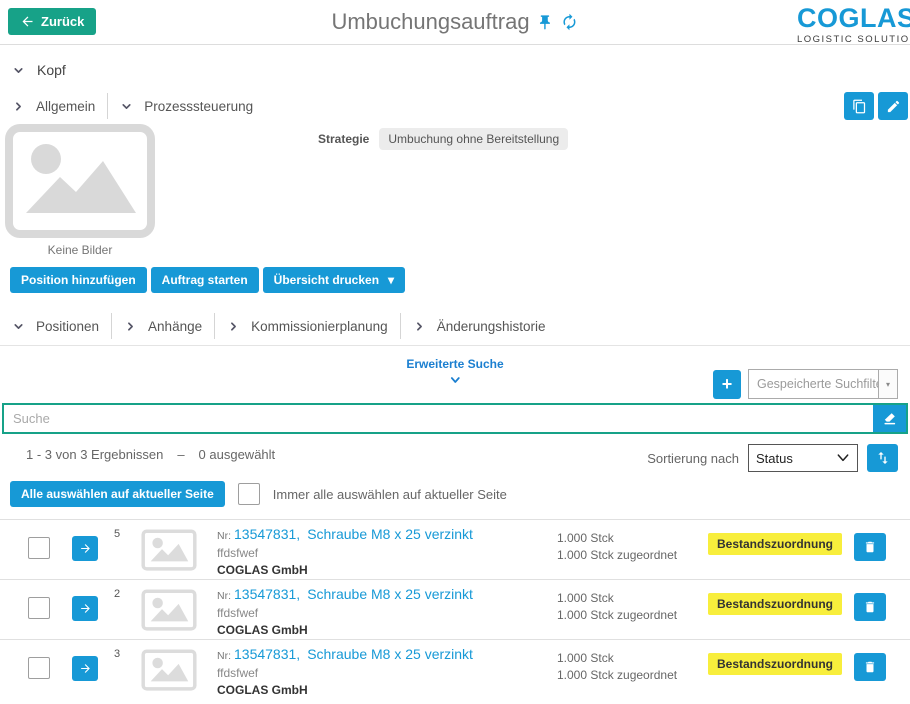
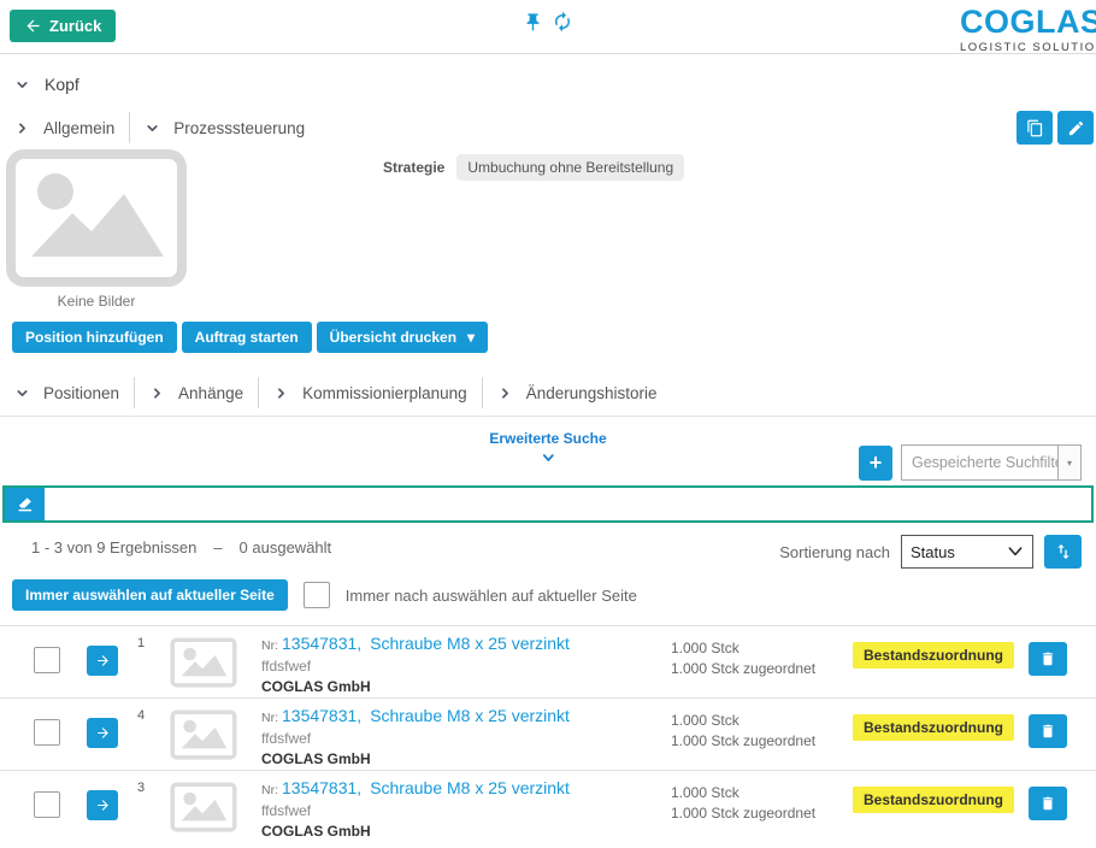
  Zurück
- Umbuchungsauftrag
  COGLAS
  LOGISTIC SOLUTIO
  Kopf
  Allgemein
  Prozesssteuerung
  Keine Bilder
  Strategie
  Umbuchung ohne Bereitstellung
  Position hinzufügen
  Auftrag starten
  Übersicht drucken
  ▾
  Positionen
  Anhänge
  Kommissionierplanung
  Änderungshistorie
  Erweiterte Suche
  +
  Gespeicherte Suchfilt
  ▾
- Suche
- 1 - 3 von 3 Ergebnissen
+ 1 - 3 von 9 Ergebnissen
  –
  0 ausgewählt
  Sortierung nach
  Status
- Alle auswählen auf aktueller Seite
+ Immer auswählen auf aktueller Seite
- Immer alle auswählen auf aktueller Seite
+ Immer nach auswählen auf aktueller Seite
- 5
+ 1
  Nr:
  13547831, Schraube M8 x 25 verzinkt
  ffdsfwef
  COGLAS GmbH
  1.000 Stck
  1.000 Stck zugeordnet
  Bestandszuordnung
- 2
+ 4
  Nr:
  13547831, Schraube M8 x 25 verzinkt
  ffdsfwef
  COGLAS GmbH
  1.000 Stck
  1.000 Stck zugeordnet
  Bestandszuordnung
  3
  Nr:
  13547831, Schraube M8 x 25 verzinkt
  ffdsfwef
  COGLAS GmbH
  1.000 Stck
  1.000 Stck zugeordnet
  Bestandszuordnung
